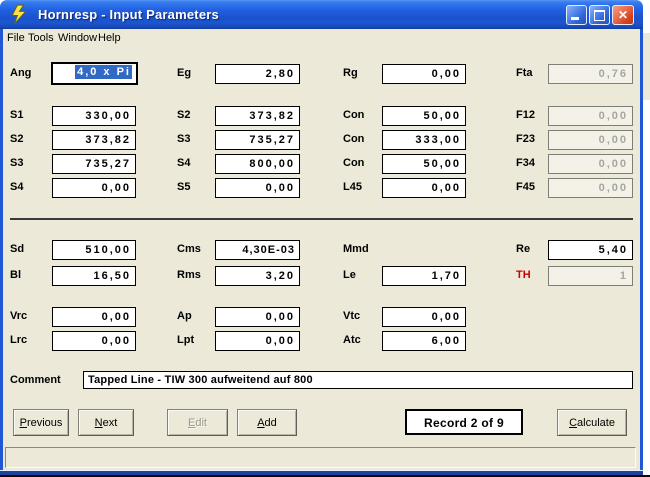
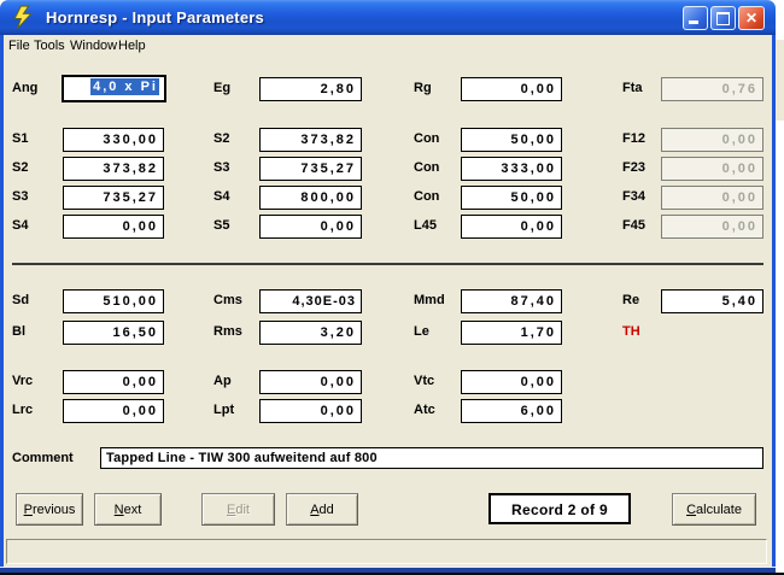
  Hornresp - Input Parameters
  ✕
  File
  Tools
  Window
  Help
  Ang
  4,0 x Pi
  Eg
  2,80
  Rg
  0,00
  Fta
  0,76
  S1
  330,00
  S2
  373,82
  Con
  50,00
  F12
  0,00
  S2
  373,82
  S3
  735,27
  Con
  333,00
  F23
  0,00
  S3
  735,27
  S4
  800,00
  Con
  50,00
  F34
  0,00
  S4
  0,00
  S5
  0,00
  L45
  0,00
  F45
  0,00
  Sd
  510,00
  Cms
  4,30E-03
  Mmd
+ 87,40
  Re
  5,40
  Bl
  16,50
  Rms
  3,20
  Le
  1,70
  TH
- 1
  Vrc
  0,00
  Ap
  0,00
  Vtc
  0,00
  Lrc
  0,00
  Lpt
  0,00
  Atc
  6,00
  Comment
  Tapped Line - TIW 300 aufweitend auf 800
  Previous
  Next
  Edit
  Add
  Record 2 of 9
  Calculate
